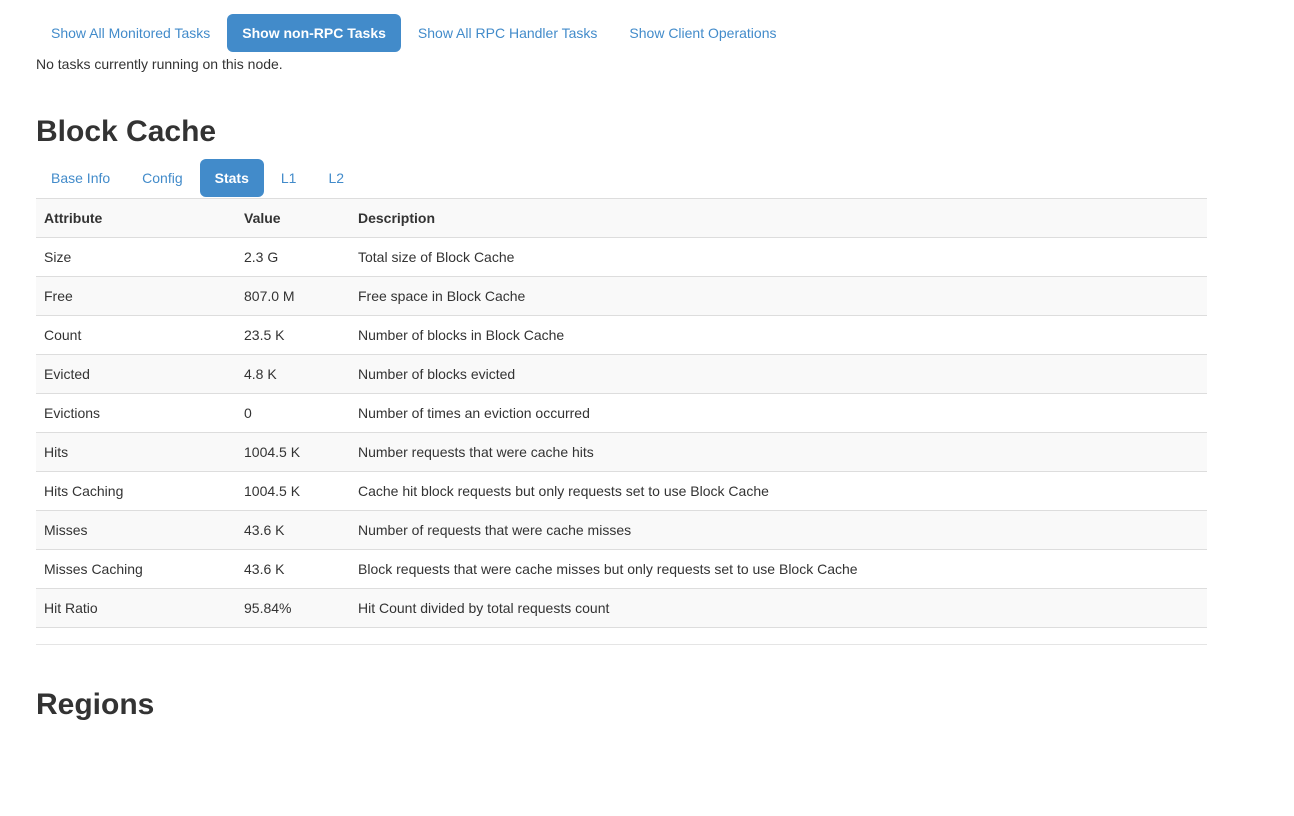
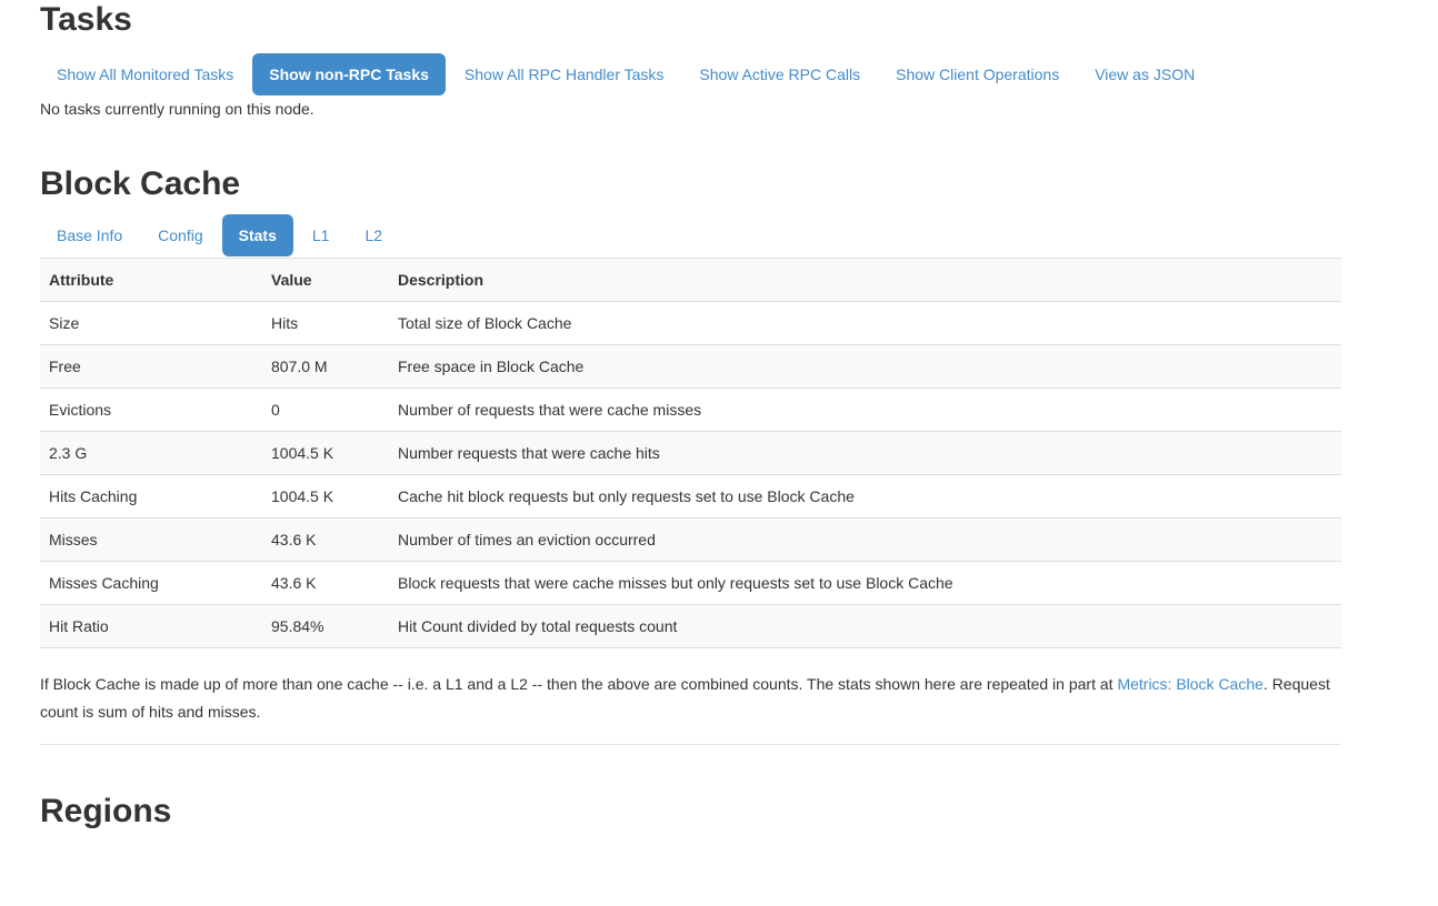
+ Tasks
  Show All Monitored Tasks
  Show non-RPC Tasks
  Show All RPC Handler Tasks
+ Show Active RPC Calls
  Show Client Operations
+ View as JSON
  No tasks currently running on this node.
  Block Cache
  Base Info
  Config
  Stats
  L1
  L2
  Attribute	Value	Description
- Size	2.3 G	Total size of Block Cache
+ Size	Hits	Total size of Block Cache
  Free	807.0 M	Free space in Block Cache
- Count	23.5 K	Number of blocks in Block Cache
- Evicted	4.8 K	Number of blocks evicted
- Evictions	0	Number of times an eviction occurred
+ Evictions	0	Number of requests that were cache misses
- Hits	1004.5 K	Number requests that were cache hits
+ 2.3 G	1004.5 K	Number requests that were cache hits
  Hits Caching	1004.5 K	Cache hit block requests but only requests set to use Block Cache
- Misses	43.6 K	Number of requests that were cache misses
+ Misses	43.6 K	Number of times an eviction occurred
  Misses Caching	43.6 K	Block requests that were cache misses but only requests set to use Block Cache
  Hit Ratio	95.84%	Hit Count divided by total requests count
+ If Block Cache is made up of more than one cache -- i.e. a L1 and a L2 -- then the above are combined counts. The stats shown here are repeated in part at Metrics: Block Cache. Request count is sum of hits and misses.
  Regions
